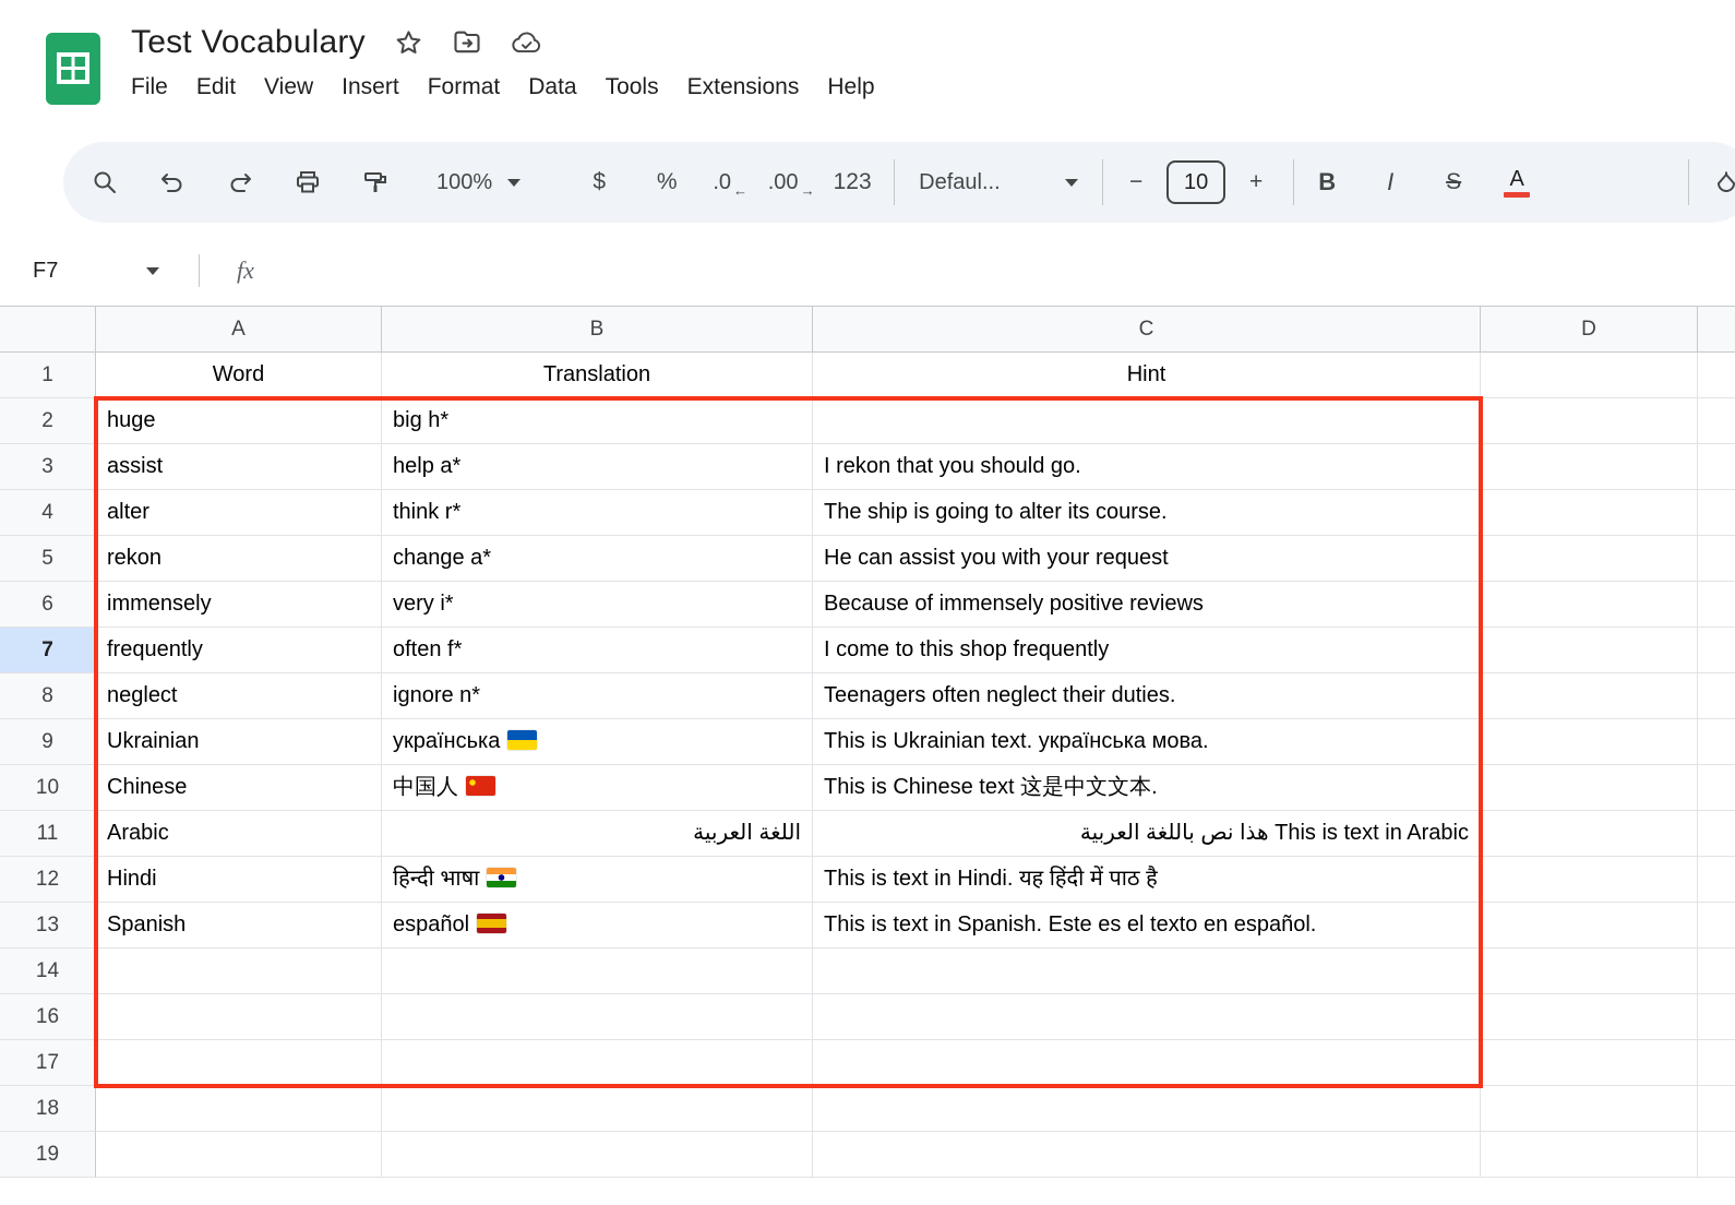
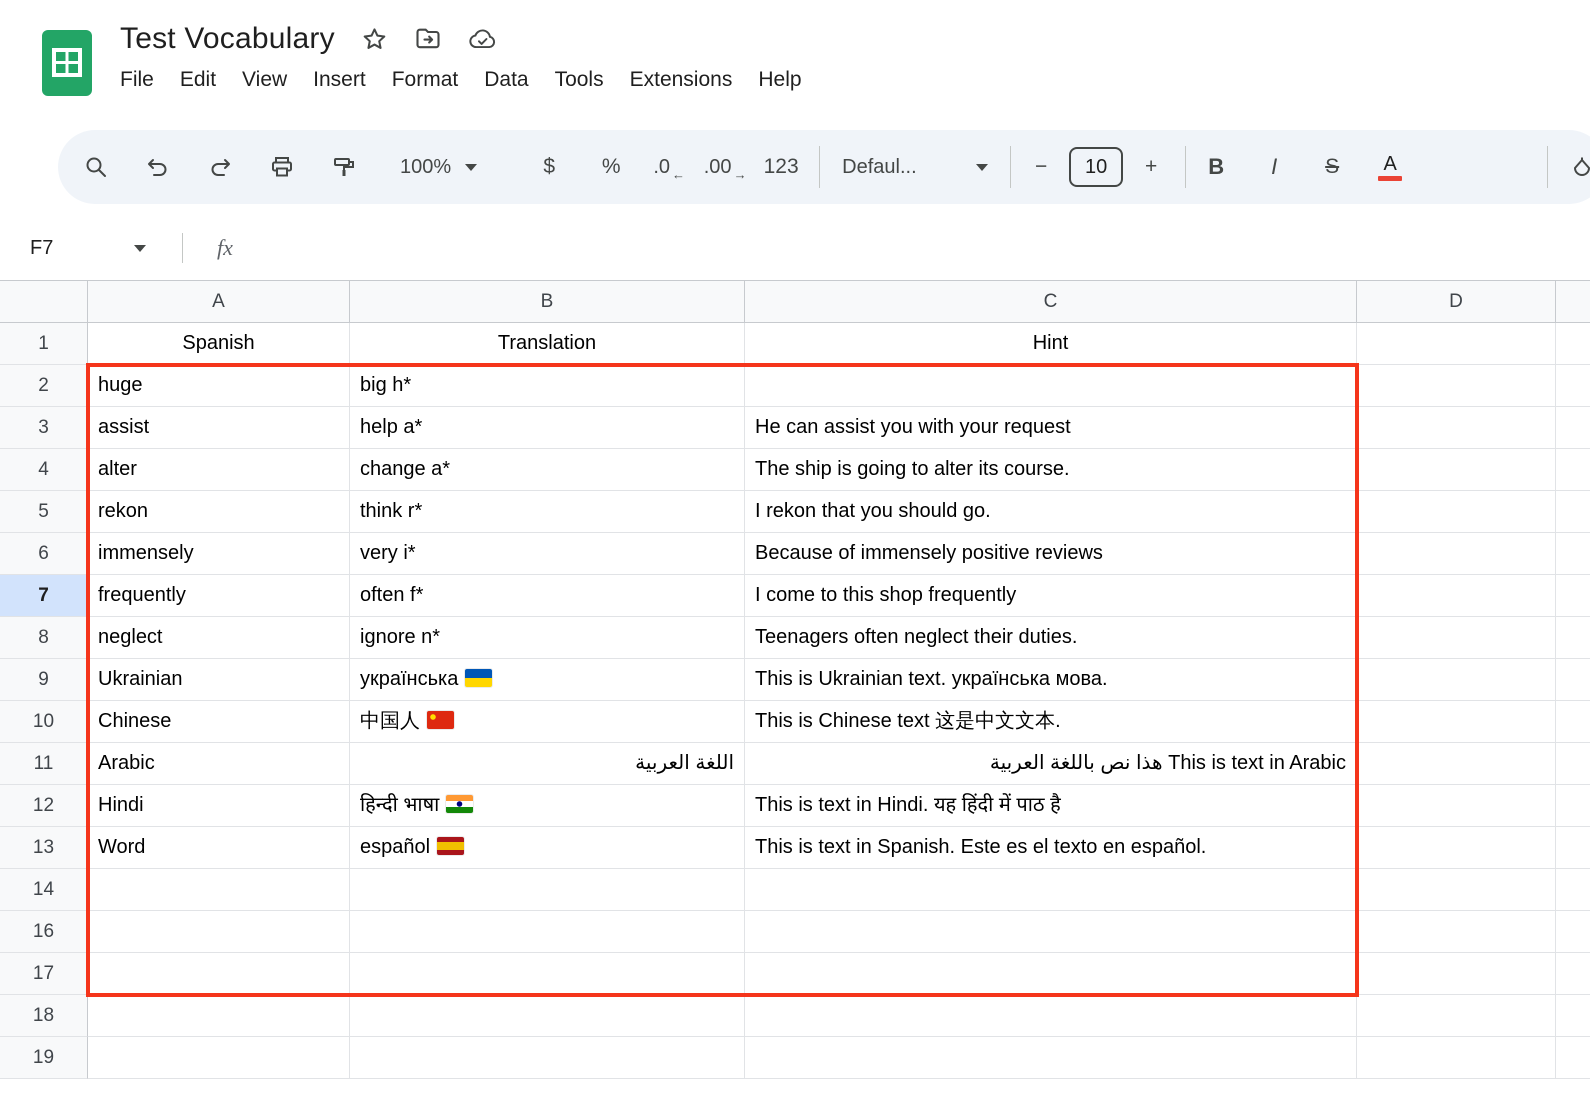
  Test Vocabulary
  File
  Edit
  View
  Insert
  Format
  Data
  Tools
  Extensions
  Help
  100%
  $
  %
  .0
  ←
  .00
  →
  123
  Defaul...
  −
  10
  +
  B
  I
  S
  A
  F7
  fx
  A
  B
  C
  D
  1
- Word
+ Spanish
  Translation
  Hint
  2
  huge
  big h*
  3
  assist
  help a*
- I rekon that you should go.
+ He can assist you with your request
  4
  alter
- think r*
+ change a*
  The ship is going to alter its course.
  5
  rekon
- change a*
+ think r*
- He can assist you with your request
+ I rekon that you should go.
  6
  immensely
  very i*
  Because of immensely positive reviews
  7
  frequently
  often f*
  I come to this shop frequently
  8
  neglect
  ignore n*
  Teenagers often neglect their duties.
  9
  Ukrainian
  українська
  This is Ukrainian text. українська мова.
  10
  Chinese
  中国人
  This is Chinese text 这是中文文本.
  11
  Arabic
  اللغة العربية
  هذا نص باللغة العربية This is text in Arabic
  12
  Hindi
  हिन्दी भाषा
  This is text in Hindi. यह हिंदी में पाठ है
  13
- Spanish
+ Word
  español
  This is text in Spanish. Este es el texto en español.
  14
  16
  17
  18
  19
